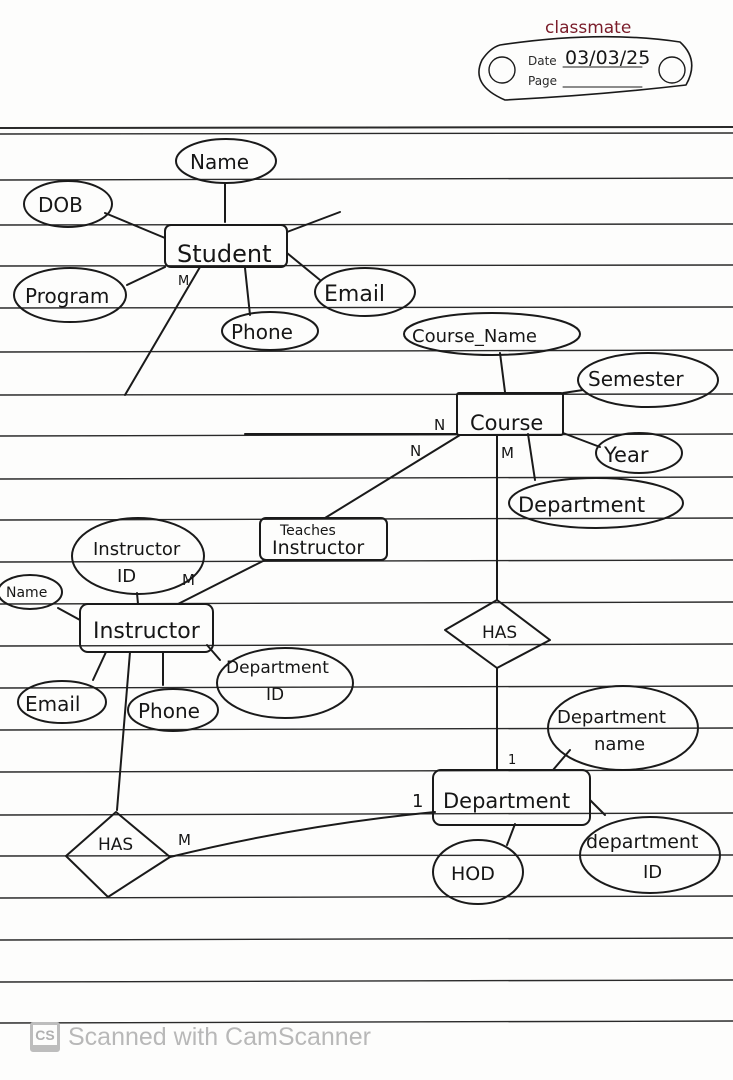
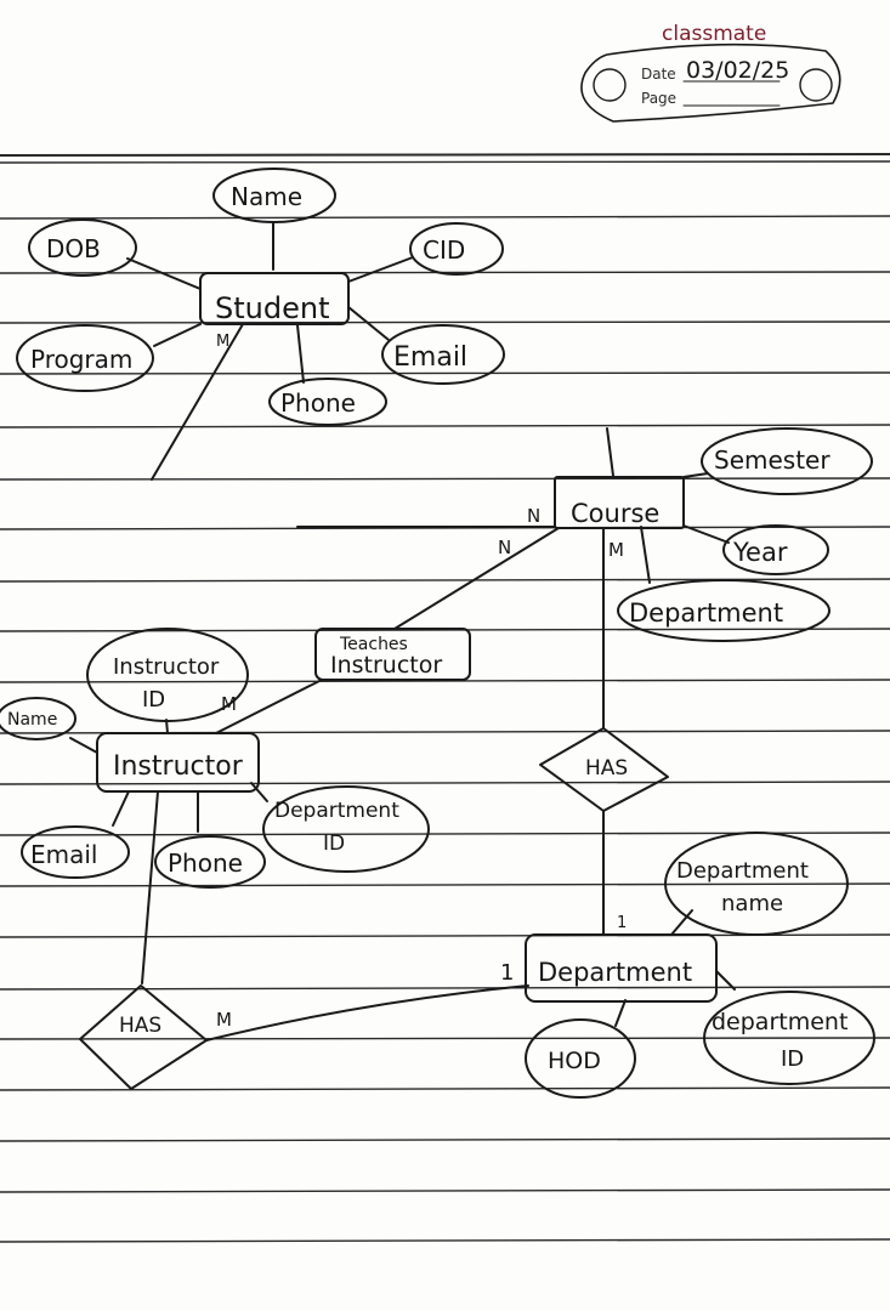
  classmate
  Date
- 03/03/25
+ 03/02/25
  Page
  Student
  Course
  Instructor
  Department
  Teaches
  Instructor
  HAS
  HAS
  Name
  DOB
+ CID
  Program
  Email
  Phone
- Course_Name
  Semester
  Year
  Department
  Instructor
  ID
  Name
  Email
  Phone
  Department
  ID
  Department
  name
  HOD
  department
  ID
  M
  N
  N
  M
  M
  1
  1
  M
- CS
- Scanned with CamScanner
